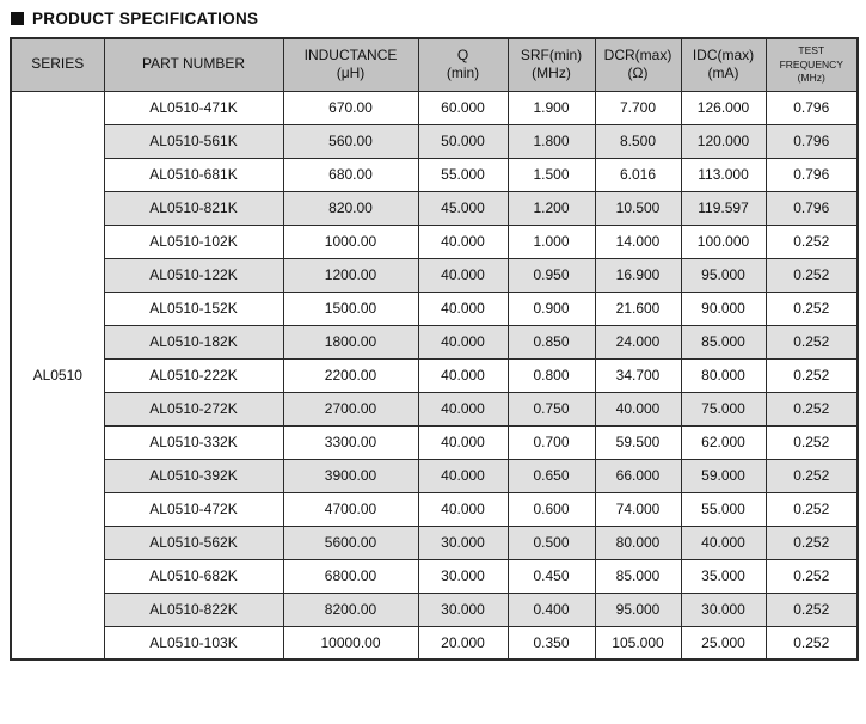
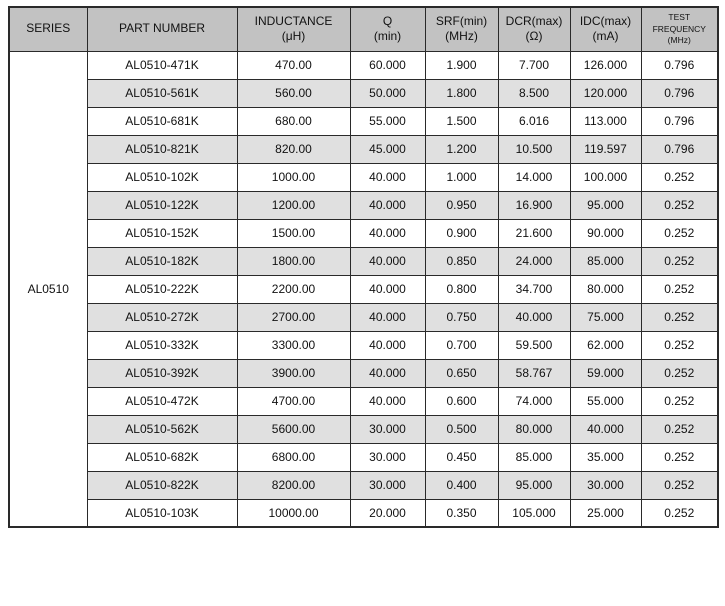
- PRODUCT SPECIFICATIONS
  SERIES	PART NUMBER	INDUCTANCE(μH)	Q(min)	SRF(min)(MHz)	DCR(max)(Ω)	IDC(max)(mA)	TESTFREQUENCY(MHz)
- AL0510	AL0510-471K	670.00	60.000	1.900	7.700	126.000	0.796
+ AL0510	AL0510-471K	470.00	60.000	1.900	7.700	126.000	0.796
  AL0510-561K	560.00	50.000	1.800	8.500	120.000	0.796
  AL0510-681K	680.00	55.000	1.500	6.016	113.000	0.796
  AL0510-821K	820.00	45.000	1.200	10.500	119.597	0.796
  AL0510-102K	1000.00	40.000	1.000	14.000	100.000	0.252
  AL0510-122K	1200.00	40.000	0.950	16.900	95.000	0.252
  AL0510-152K	1500.00	40.000	0.900	21.600	90.000	0.252
  AL0510-182K	1800.00	40.000	0.850	24.000	85.000	0.252
  AL0510-222K	2200.00	40.000	0.800	34.700	80.000	0.252
  AL0510-272K	2700.00	40.000	0.750	40.000	75.000	0.252
  AL0510-332K	3300.00	40.000	0.700	59.500	62.000	0.252
- AL0510-392K	3900.00	40.000	0.650	66.000	59.000	0.252
+ AL0510-392K	3900.00	40.000	0.650	58.767	59.000	0.252
  AL0510-472K	4700.00	40.000	0.600	74.000	55.000	0.252
  AL0510-562K	5600.00	30.000	0.500	80.000	40.000	0.252
  AL0510-682K	6800.00	30.000	0.450	85.000	35.000	0.252
  AL0510-822K	8200.00	30.000	0.400	95.000	30.000	0.252
  AL0510-103K	10000.00	20.000	0.350	105.000	25.000	0.252
